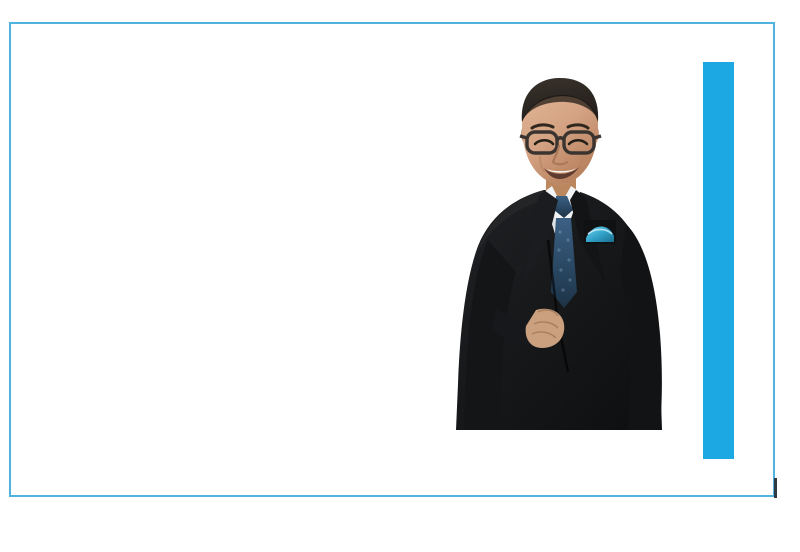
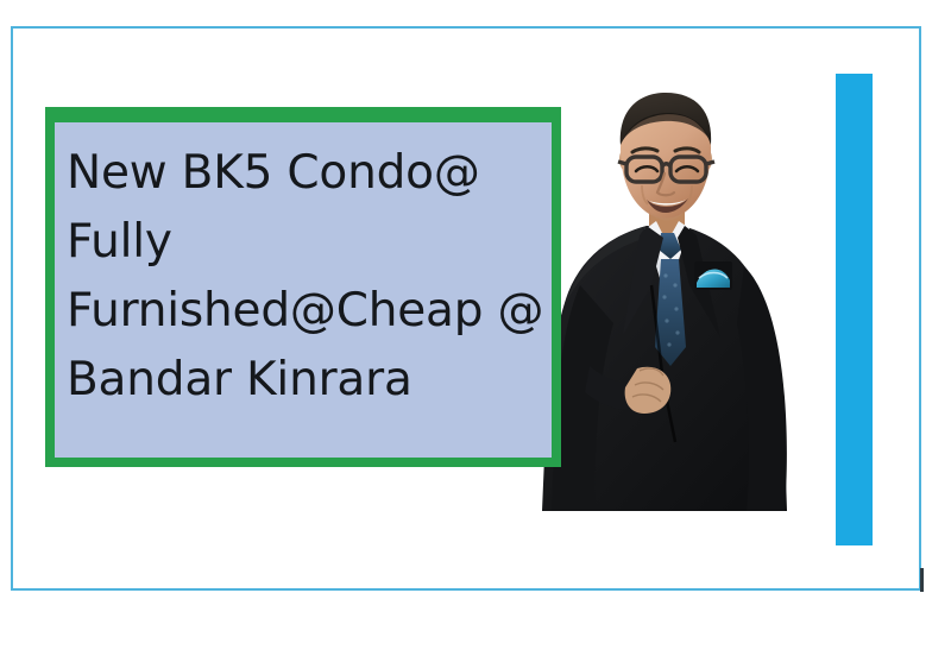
+ New BK5 Condo@
+ Fully
+ Furnished@Cheap @
+ Bandar Kinrara
